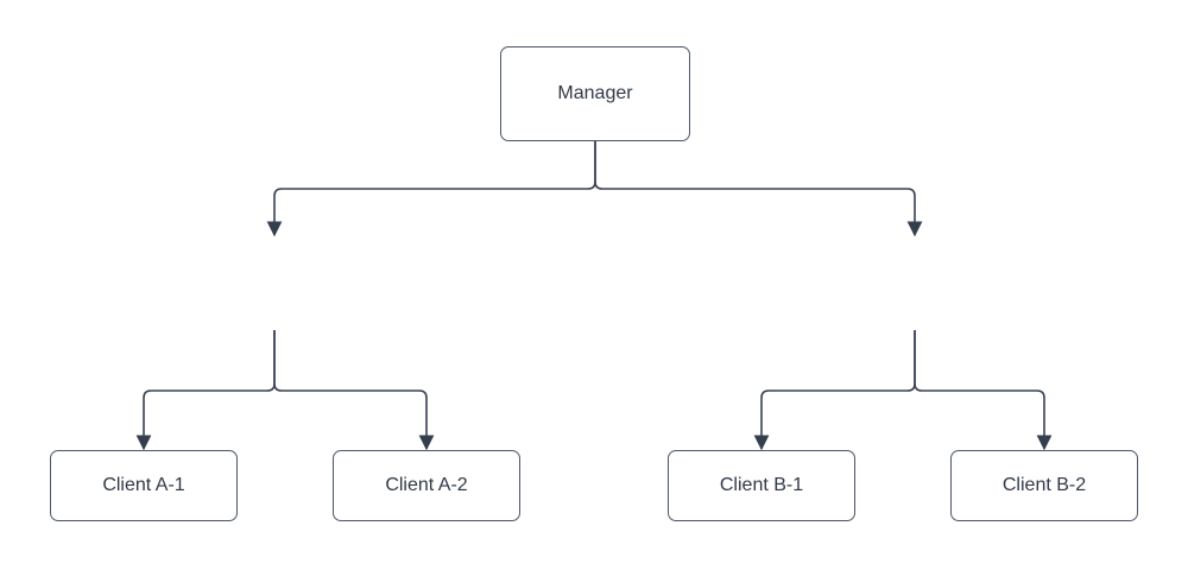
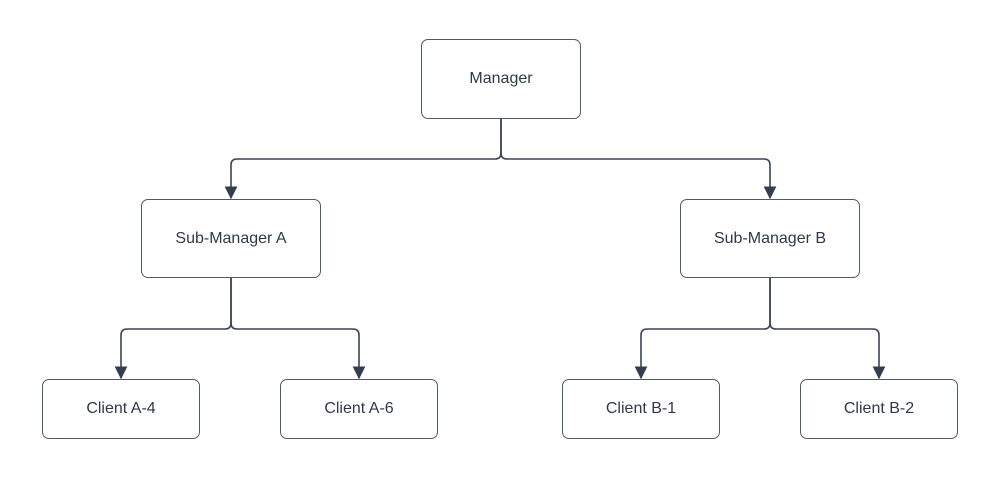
  Manager
+ Sub-Manager A
+ Sub-Manager B
- Client A-1
+ Client A-4
- Client A-2
+ Client A-6
  Client B-1
  Client B-2
